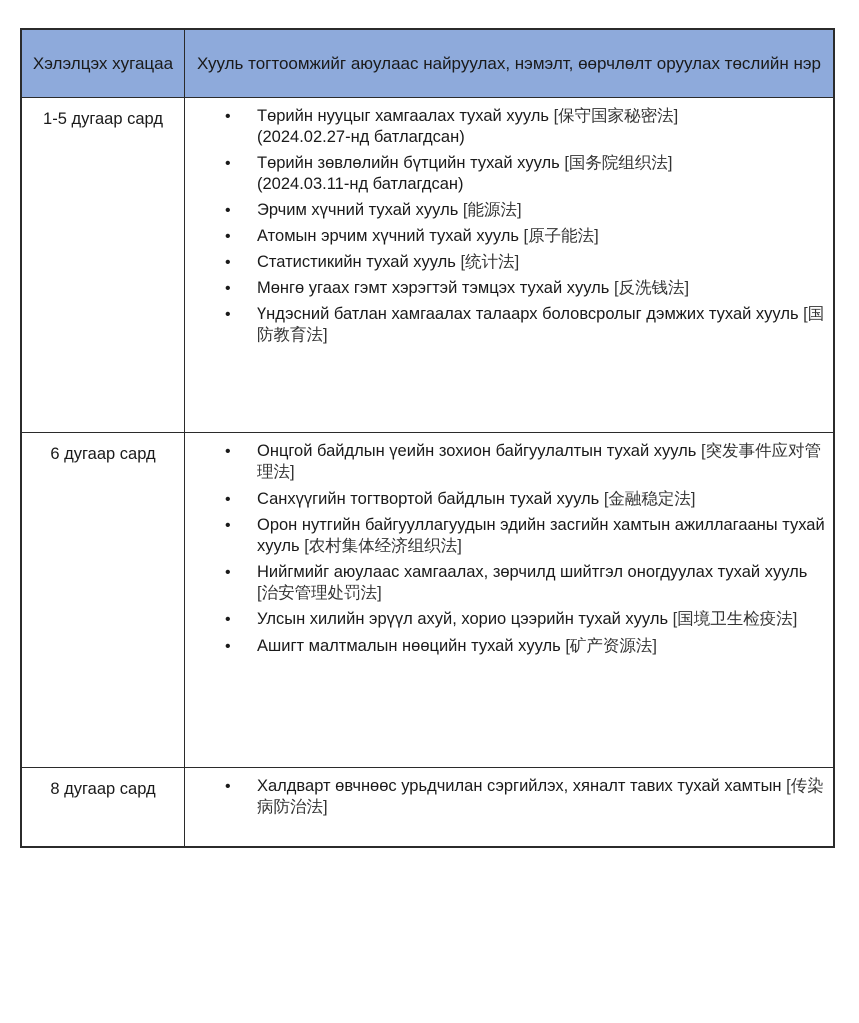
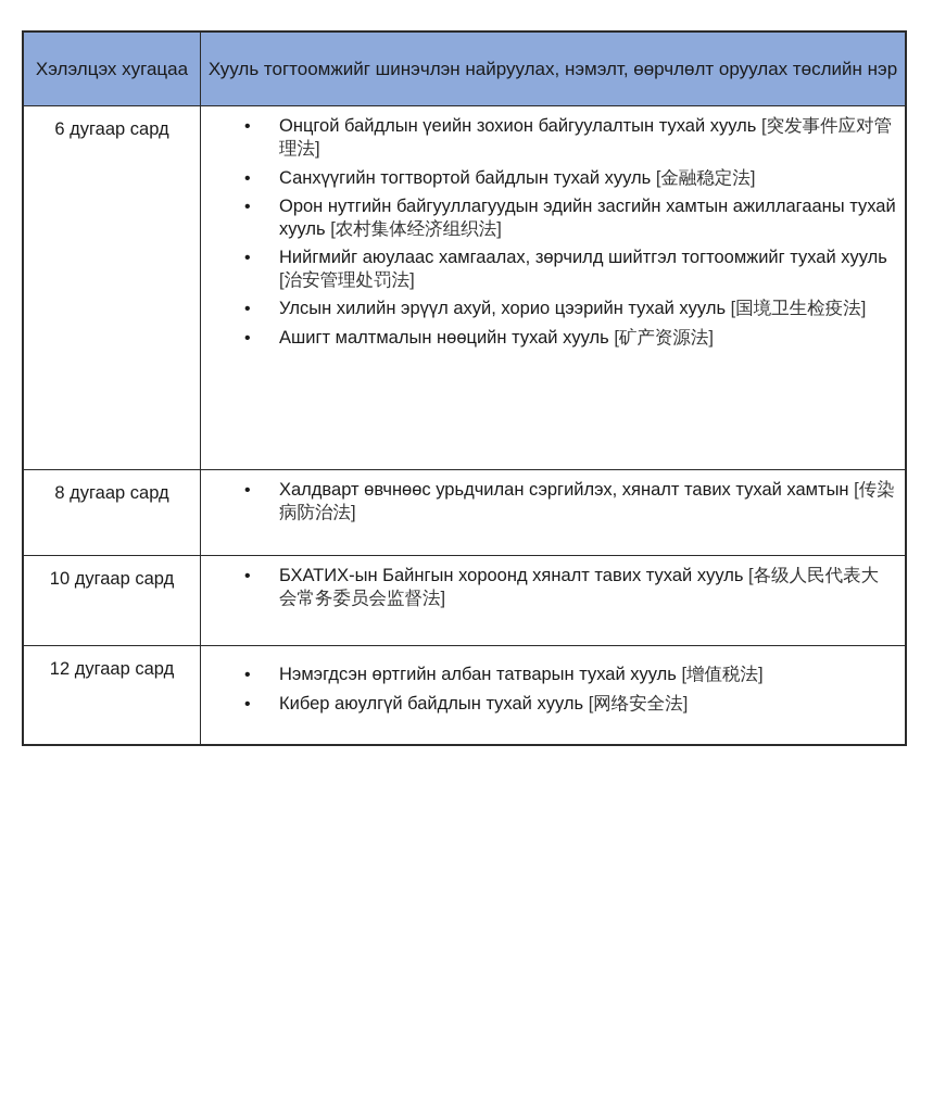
- Хэлэлцэх хугацаа	Хууль тогтоомжийг аюулаас найруулах, нэмэлт, өөрчлөлт оруулах төслийн нэр
+ Хэлэлцэх хугацаа	Хууль тогтоомжийг шинэчлэн найруулах, нэмэлт, өөрчлөлт оруулах төслийн нэр
- 1-5 дугаар сард	• Төрийн нууцыг хамгаалах тухай хууль [保守国家秘密法](2024.02.27-нд батлагдсан)• Төрийн зөвлөлийн бүтцийн тухай хууль [国务院组织法](2024.03.11-нд батлагдсан)• Эрчим хүчний тухай хууль [能源法]• Атомын эрчим хүчний тухай хууль [原子能法]• Статистикийн тухай хууль [统计法]• Мөнгө угаах гэмт хэрэгтэй тэмцэх тухай хууль [反洗钱法]• Үндэсний батлан хамгаалах талаарх боловсролыг дэмжих тухай хууль [国防教育法]
- 6 дугаар сард	• Онцгой байдлын үеийн зохион байгуулалтын тухай хууль [突发事件应对管理法]• Санхүүгийн тогтвортой байдлын тухай хууль [金融稳定法]• Орон нутгийн байгууллагуудын эдийн засгийн хамтын ажиллагааны тухай хууль [农村集体经济组织法]• Нийгмийг аюулаас хамгаалах, зөрчилд шийтгэл оногдуулах тухай хууль [治安管理处罚法]• Улсын хилийн эрүүл ахуй, хорио цээрийн тухай хууль [国境卫生检疫法]• Ашигт малтмалын нөөцийн тухай хууль [矿产资源法]
+ 6 дугаар сард	• Онцгой байдлын үеийн зохион байгуулалтын тухай хууль [突发事件应对管理法]• Санхүүгийн тогтвортой байдлын тухай хууль [金融稳定法]• Орон нутгийн байгууллагуудын эдийн засгийн хамтын ажиллагааны тухай хууль [农村集体经济组织法]• Нийгмийг аюулаас хамгаалах, зөрчилд шийтгэл тогтоомжийг тухай хууль [治安管理处罚法]• Улсын хилийн эрүүл ахуй, хорио цээрийн тухай хууль [国境卫生检疫法]• Ашигт малтмалын нөөцийн тухай хууль [矿产资源法]
  8 дугаар сард	• Халдварт өвчнөөс урьдчилан сэргийлэх, хяналт тавих тухай хамтын [传染病防治法]
+ 10 дугаар сард	• БХАТИХ-ын Байнгын хороонд хяналт тавих тухай хууль [各级人民代表大会常务委员会监督法]
+ 12 дугаар сард	• Нэмэгдсэн өртгийн албан татварын тухай хууль [增值税法]• Кибер аюулгүй байдлын тухай хууль [网络安全法]
